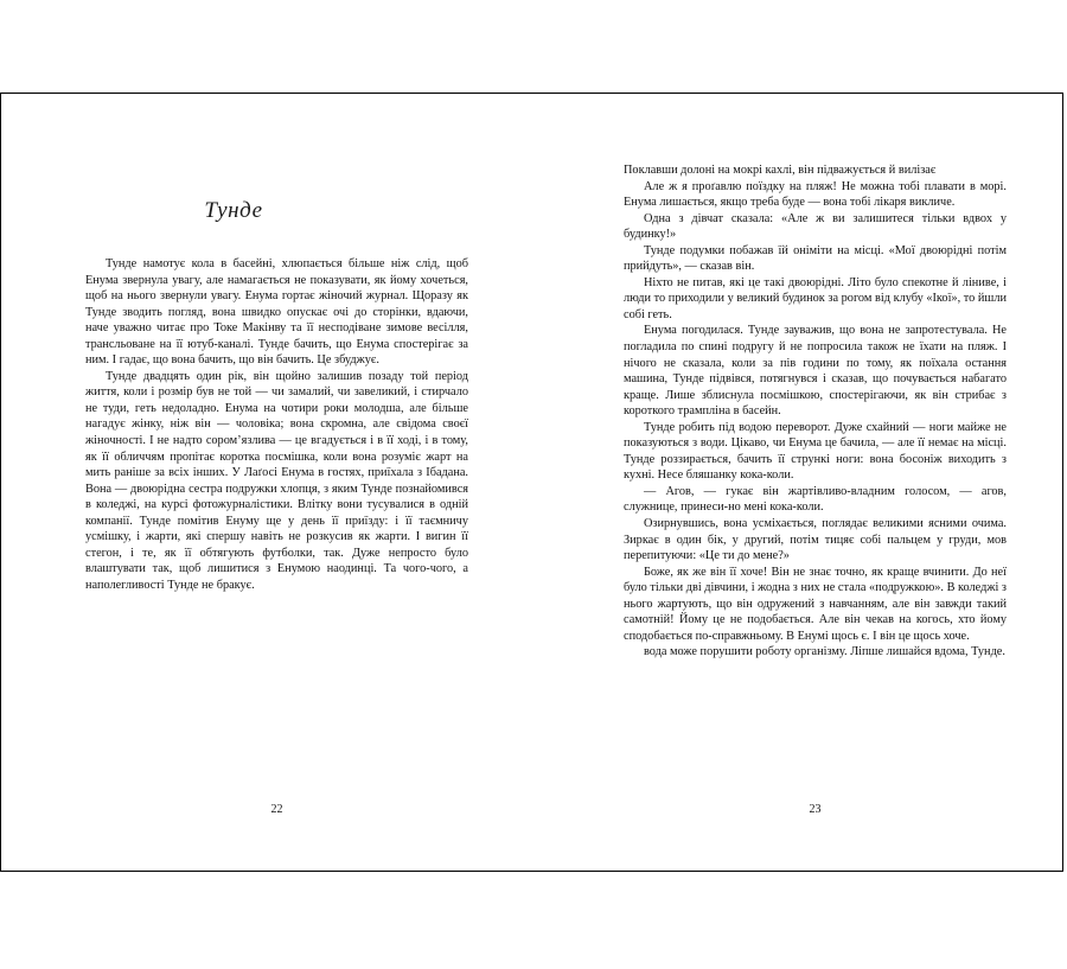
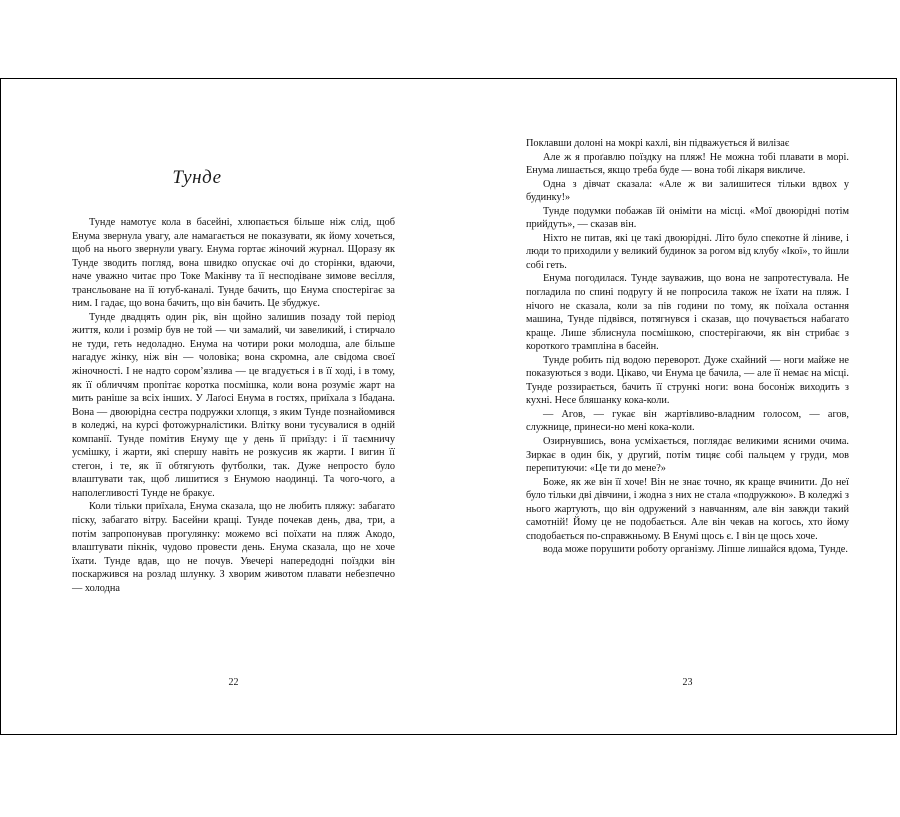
  Тунде
  Тунде намотує кола в басейні, хлюпається більше ніж слід, щоб Енума звернула увагу, але намагається не показувати, як йому хочеться, щоб на нього звернули увагу. Енума гортає жіночий журнал. Щоразу як Тунде зводить погляд, вона швидко опускає очі до сторінки, вдаючи, наче уважно читає про Токе Макінву та її несподіване зимове весілля, трансльоване на її ютуб-каналі. Тунде бачить, що Енума спостерігає за ним. І гадає, що вона бачить, що він бачить. Це збуджує.
  Тунде двадцять один рік, він щойно залишив позаду той період життя, коли і розмір був не той — чи замалий, чи завеликий, і стирчало не туди, геть недоладно. Енума на чотири роки молодша, але більше нагадує жінку, ніж він — чоловіка; вона скромна, але свідома своєї жіночності. І не надто сором’язлива — це вгадується і в її ході, і в тому, як її обличчям пропітає коротка посмішка, коли вона розуміє жарт на мить раніше за всіх інших. У Лаґосі Енума в гостях, приїхала з Ібадана. Вона — двоюрідна сестра подружки хлопця, з яким Тунде познайомився в коледжі, на курсі фотожурналістики. Влітку вони тусувалися в одній компанії. Тунде помітив Енуму ще у день її приїзду: і її таємничу усмішку, і жарти, які спершу навіть не розкусив як жарти. І вигин її стегон, і те, як її обтягують футболки, так. Дуже непросто було влаштувати так, щоб лишитися з Енумою наодинці. Та чого-чого, а наполегливості Тунде не бракує.
+ Коли тільки приїхала, Енума сказала, що не любить пляжу: забагато піску, забагато вітру. Басейни кращі. Тунде почекав день, два, три, а потім запропонував прогулянку: можемо всі поїхати на пляж Акодо, влаштувати пікнік, чудово провести день. Енума сказала, що не хоче їхати. Тунде вдав, що не почув. Увечері напередодні поїздки він поскаржився на розлад шлунку. З хворим животом плавати небезпечно — холодна
  22
  Поклавши долоні на мокрі кахлі, він підважується й вилізає
  Але ж я проґавлю поїздку на пляж! Не можна тобі плавати в морі. Енума лишається, якщо треба буде — вона тобі лікаря викличе.
  Одна з дівчат сказала: «Але ж ви залишитеся тільки вдвох у будинку!»
  Тунде подумки побажав їй оніміти на місці. «Мої двоюрідні потім прийдуть», — сказав він.
  Ніхто не питав, які це такі двоюрідні. Літо було спекотне й лінивe, і люди то приходили у великий будинок за рогом від клубу «Ікої», то йшли собі геть.
  Енума погодилася. Тунде зауважив, що вона не запротестувала. Не погладила по спині подругу й не попросила також не їхати на пляж. І нічого не сказала, коли за пів години по тому, як поїхала остання машина, Тунде підвівся, потягнувся і сказав, що почувається набагато краще. Лише зблиснула посмішкою, спостерігаючи, як він стрибає з короткого трампліна в басейн.
  Тунде робить під водою переворот. Дуже схайний — ноги майже не показуються з води. Цікаво, чи Енума це бачила, — але її немає на місці. Тунде роззирається, бачить її стрункі ноги: вона босоніж виходить з кухні. Несе бляшанку кока-коли.
  — Агов, — гукає він жартівливо-владним голосом, — агов, служнице, принеси-но мені кока-коли.
  Озирнувшись, вона усміхається, поглядає великими ясними очима. Зиркає в один бік, у другий, потім тицяє собі пальцем у груди, мов перепитуючи: «Це ти до мене?»
  Боже, як же він її хоче! Він не знає точно, як краще вчинити. До неї було тільки дві дівчини, і жодна з них не стала «подружкою». В коледжі з нього жартують, що він одружений з навчанням, але він завжди такий самотній! Йому це не подобається. Але він чекав на когось, хто йому сподобається по-справжньому. В Енумі щось є. І він це щось хоче.
  вода може порушити роботу організму. Ліпше лишайся вдома, Тунде.
  23
